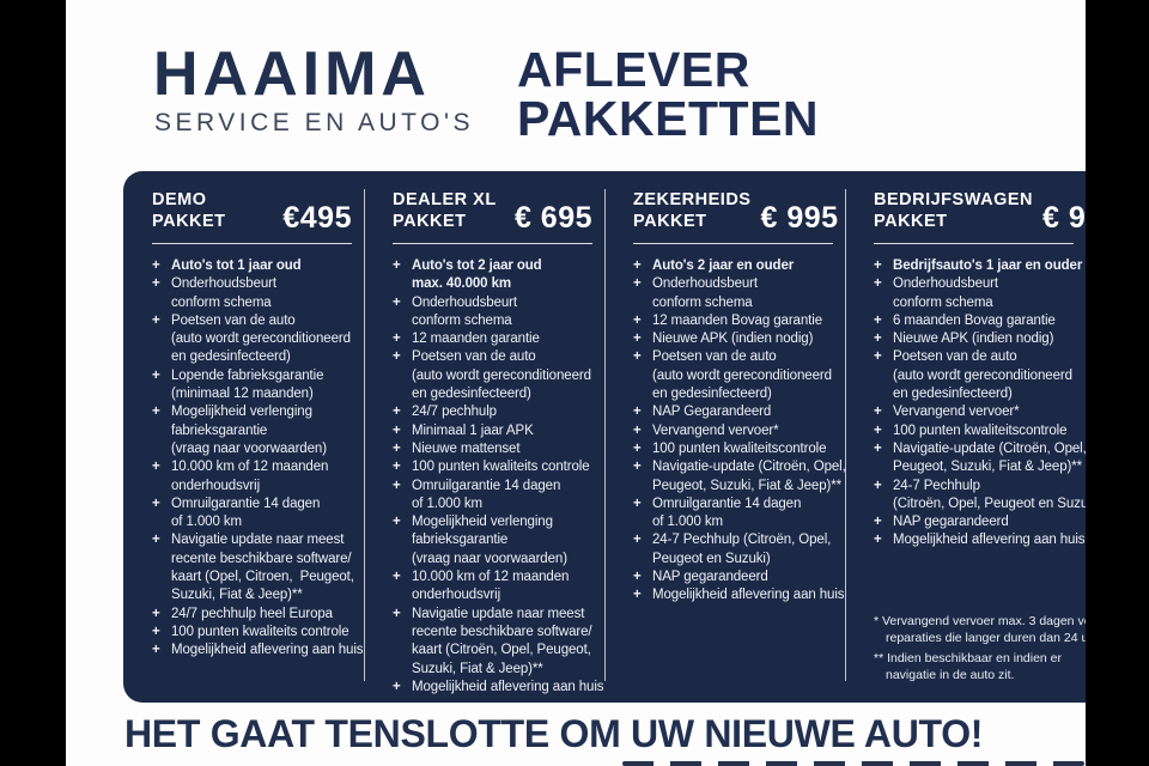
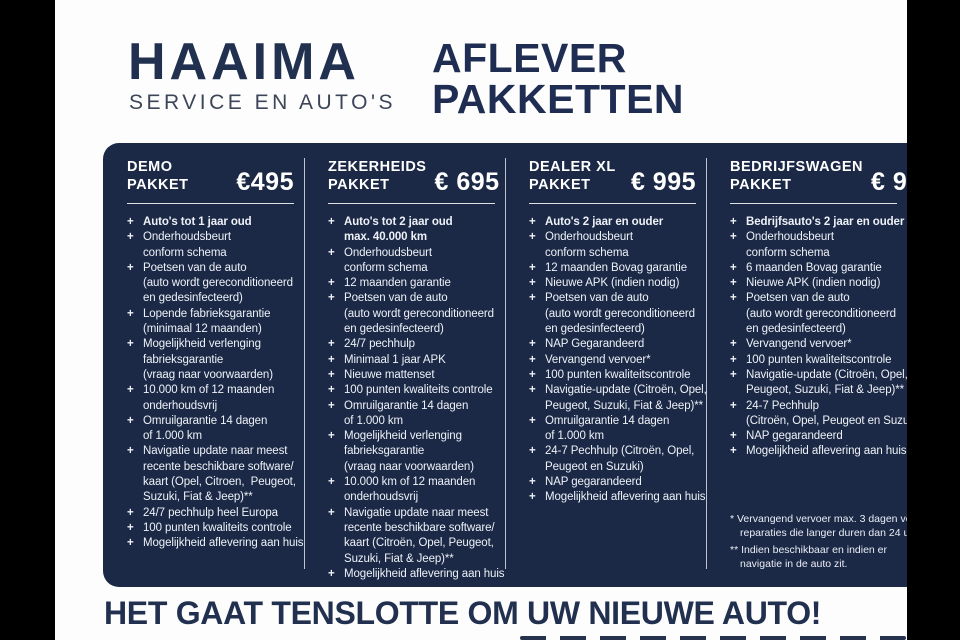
  HAAIMA
  SERVICE EN AUTO'S
  AFLEVER
  PAKKETTEN
  DEMO
  PAKKET
  €495
  +
  Auto's tot 1 jaar oud
  +
  Onderhoudsbeurt
  conform schema
  +
  Poetsen van de auto
  (auto wordt gereconditioneerd
  en gedesinfecteerd)
  +
  Lopende fabrieksgarantie
  (minimaal 12 maanden)
  +
  Mogelijkheid verlenging
  fabrieksgarantie
  (vraag naar voorwaarden)
  +
  10.000 km of 12 maanden
  onderhoudsvrij
  +
  Omruilgarantie 14 dagen
  of 1.000 km
  +
  Navigatie update naar meest
  recente beschikbare software/
  kaart (Opel, Citroen, Peugeot,
  Suzuki, Fiat & Jeep)**
  +
  24/7 pechhulp heel Europa
  +
  100 punten kwaliteits controle
  +
  Mogelijkheid aflevering aan huis
- DEALER XL
+ ZEKERHEIDS
  PAKKET
  € 695
  +
  Auto's tot 2 jaar oud
  max. 40.000 km
  +
  Onderhoudsbeurt
  conform schema
  +
  12 maanden garantie
  +
  Poetsen van de auto
  (auto wordt gereconditioneerd
  en gedesinfecteerd)
  +
  24/7 pechhulp
  +
  Minimaal 1 jaar APK
  +
  Nieuwe mattenset
  +
  100 punten kwaliteits controle
  +
  Omruilgarantie 14 dagen
  of 1.000 km
  +
  Mogelijkheid verlenging
  fabrieksgarantie
  (vraag naar voorwaarden)
  +
  10.000 km of 12 maanden
  onderhoudsvrij
  +
  Navigatie update naar meest
  recente beschikbare software/
  kaart (Citroën, Opel, Peugeot,
  Suzuki, Fiat & Jeep)**
  +
  Mogelijkheid aflevering aan huis
- ZEKERHEIDS
+ DEALER XL
  PAKKET
  € 995
  +
  Auto's 2 jaar en ouder
  +
  Onderhoudsbeurt
  conform schema
  +
  12 maanden Bovag garantie
  +
  Nieuwe APK (indien nodig)
  +
  Poetsen van de auto
  (auto wordt gereconditioneerd
  en gedesinfecteerd)
  +
  NAP Gegarandeerd
  +
  Vervangend vervoer*
  +
  100 punten kwaliteitscontrole
  +
  Navigatie-update (Citroën, Opel,
  Peugeot, Suzuki, Fiat & Jeep)**
  +
  Omruilgarantie 14 dagen
  of 1.000 km
  +
  24-7 Pechhulp (Citroën, Opel,
  Peugeot en Suzuki)
  +
  NAP gegarandeerd
  +
  Mogelijkheid aflevering aan huis
  BEDRIJFSWAGEN
  PAKKET
  +
- Bedrijfsauto's 1 jaar en ouder
+ Bedrijfsauto's 2 jaar en ouder
  +
  Onderhoudsbeurt
  conform schema
  +
  6 maanden Bovag garantie
  +
  Nieuwe APK (indien nodig)
  +
  Poetsen van de auto
  (auto wordt gereconditioneerd
  en gedesinfecteerd)
  +
  Vervangend vervoer*
  +
  100 punten kwaliteitscontrole
  +
  Navigatie-update (Citroën, Opel
  Peugeot, Suzuki, Fiat & Jeep)**
  +
  24-7 Pechhulp
  (Citroën, Opel, Peugeot en Suzu
  +
  NAP gegarandeerd
  +
  Mogelijkheid aflevering aan huis
  * Vervangend vervoer max. 3 dagen v
  reparaties die langer duren dan 24
  ** Indien beschikbaar en indien er
  navigatie in de auto zit.
  HET GAAT TENSLOTTE OM UW NIEUWE AUTO!
